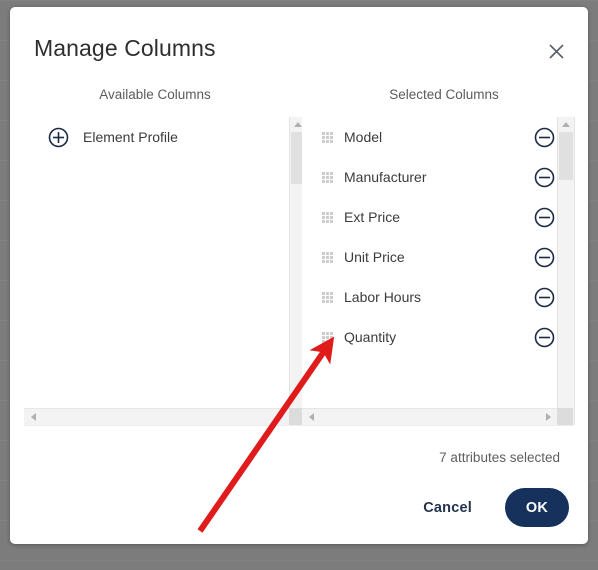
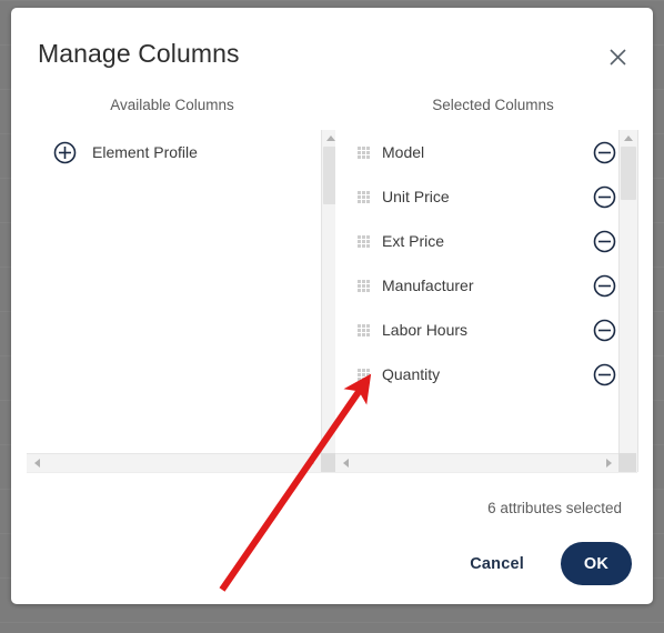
  Manage Columns
  Available Columns
  Selected Columns
  Element Profile
  Model
- Manufacturer
+ Unit Price
  Ext Price
- Unit Price
+ Manufacturer
  Labor Hours
  Quantity
- 7 attributes selected
+ 6 attributes selected
  Cancel
  OK
